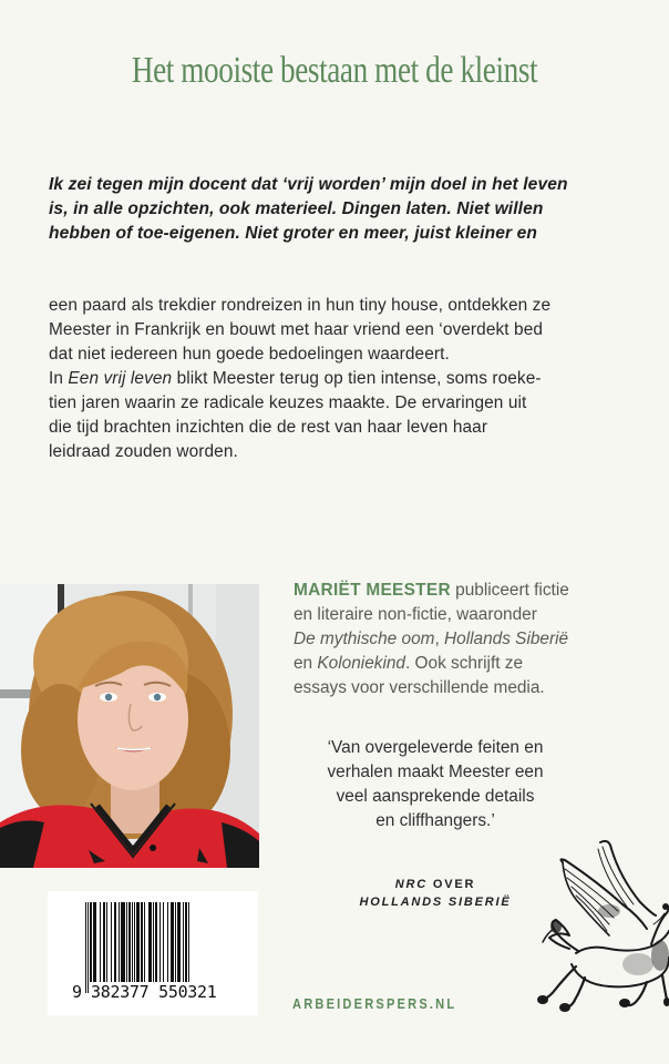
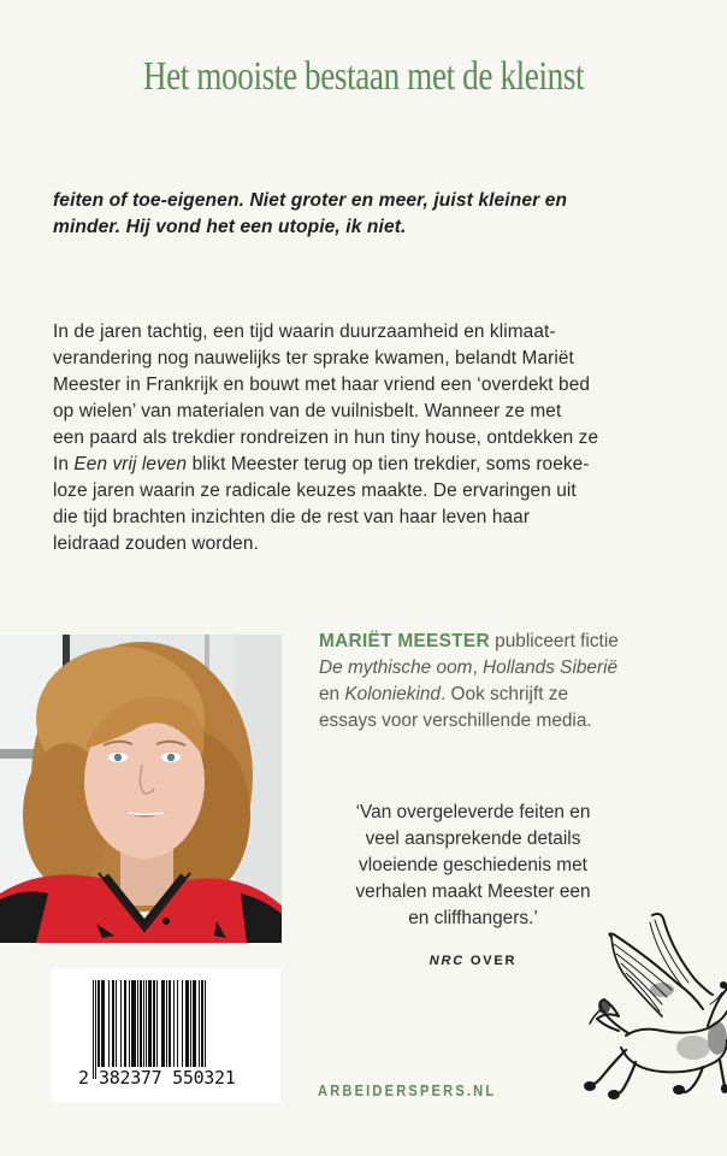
  Het mooiste bestaan met de kleinst
- Ik zei tegen mijn docent dat ‘vrij worden’ mijn doel in het leven
- is, in alle opzichten, ook materieel. Dingen laten. Niet willen
- hebben of toe-eigenen. Niet groter en meer, juist kleiner en
+ feiten of toe-eigenen. Niet groter en meer, juist kleiner en
+ minder. Hij vond het een utopie, ik niet.
+ In de jaren tachtig, een tijd waarin duurzaamheid en klimaat-
+ verandering nog nauwelijks ter sprake kwamen, belandt Mariët
- een paard als trekdier rondreizen in hun tiny house, ontdekken ze
+ Meester in Frankrijk en bouwt met haar vriend een ‘overdekt bed
+ op wielen’ van materialen van de vuilnisbelt. Wanneer ze met
- Meester in Frankrijk en bouwt met haar vriend een ‘overdekt bed
+ een paard als trekdier rondreizen in hun tiny house, ontdekken ze
- dat niet iedereen hun goede bedoelingen waardeert.
- In Een vrij leven blikt Meester terug op tien intense, soms roeke-
+ In Een vrij leven blikt Meester terug op tien trekdier, soms roeke-
- tien jaren waarin ze radicale keuzes maakte. De ervaringen uit
+ loze jaren waarin ze radicale keuzes maakte. De ervaringen uit
  die tijd brachten inzichten die de rest van haar leven haar
  leidraad zouden worden.
  MARIËT MEESTER publiceert fictie
- en literaire non-fictie, waaronder
  De mythische oom, Hollands Siberië
  en Koloniekind. Ook schrijft ze
  essays voor verschillende media.
  ‘Van overgeleverde feiten en
- verhalen maakt Meester een
+ veel aansprekende details
+ vloeiende geschiedenis met
- veel aansprekende details
+ verhalen maakt Meester een
  en cliffhangers.’
  NRC OVER
- HOLLANDS SIBERIË
- 9
+ 2
  382377 550321
  ARBEIDERSPERS.NL
